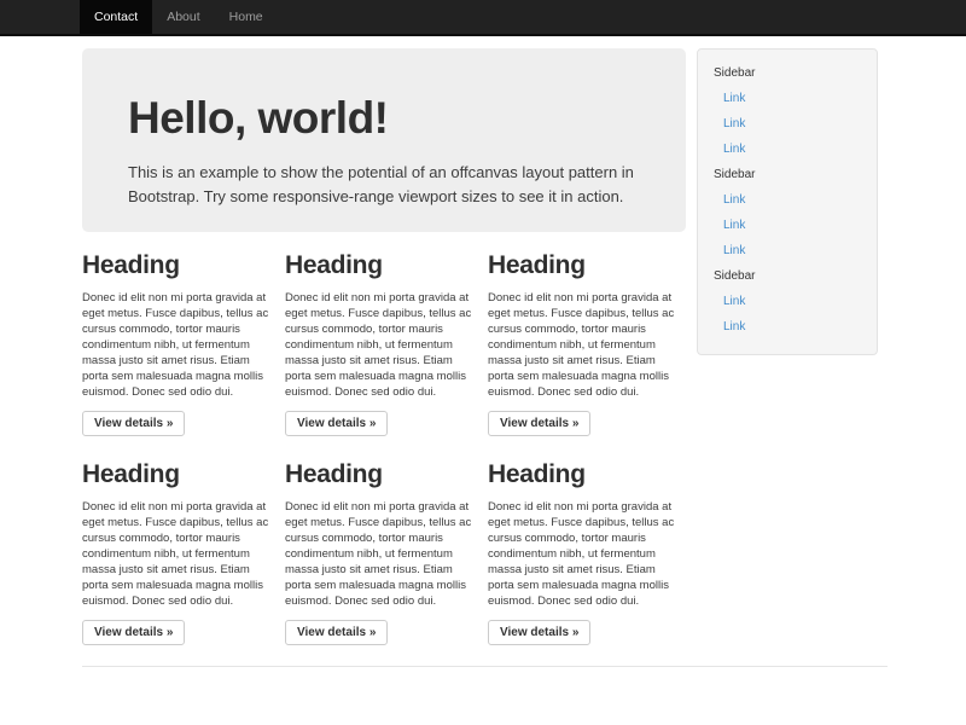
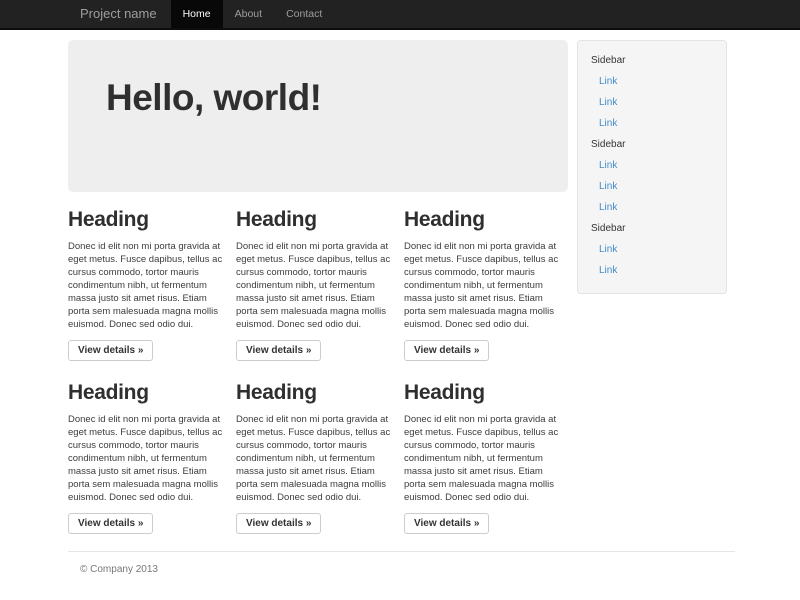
+ Project name
- Contact
+ Home
  About
- Home
+ Contact
  Hello, world!
- This is an example to show the potential of an offcanvas layout pattern in Bootstrap. Try some responsive-range viewport sizes to see it in action.
  Heading
  Donec id elit non mi porta gravida at eget metus. Fusce dapibus, tellus ac cursus commodo, tortor mauris condimentum nibh, ut fermentum massa justo sit amet risus. Etiam porta sem malesuada magna mollis euismod. Donec sed odio dui.
  View details »
  Heading
  Donec id elit non mi porta gravida at eget metus. Fusce dapibus, tellus ac cursus commodo, tortor mauris condimentum nibh, ut fermentum massa justo sit amet risus. Etiam porta sem malesuada magna mollis euismod. Donec sed odio dui.
  View details »
  Heading
  Donec id elit non mi porta gravida at eget metus. Fusce dapibus, tellus ac cursus commodo, tortor mauris condimentum nibh, ut fermentum massa justo sit amet risus. Etiam porta sem malesuada magna mollis euismod. Donec sed odio dui.
  View details »
  Heading
  Donec id elit non mi porta gravida at eget metus. Fusce dapibus, tellus ac cursus commodo, tortor mauris condimentum nibh, ut fermentum massa justo sit amet risus. Etiam porta sem malesuada magna mollis euismod. Donec sed odio dui.
  View details »
  Heading
  Donec id elit non mi porta gravida at eget metus. Fusce dapibus, tellus ac cursus commodo, tortor mauris condimentum nibh, ut fermentum massa justo sit amet risus. Etiam porta sem malesuada magna mollis euismod. Donec sed odio dui.
  View details »
  Heading
  Donec id elit non mi porta gravida at eget metus. Fusce dapibus, tellus ac cursus commodo, tortor mauris condimentum nibh, ut fermentum massa justo sit amet risus. Etiam porta sem malesuada magna mollis euismod. Donec sed odio dui.
  View details »
  Sidebar
  Link
  Link
  Link
  Sidebar
  Link
  Link
  Link
  Sidebar
  Link
  Link
+ © Company 2013
